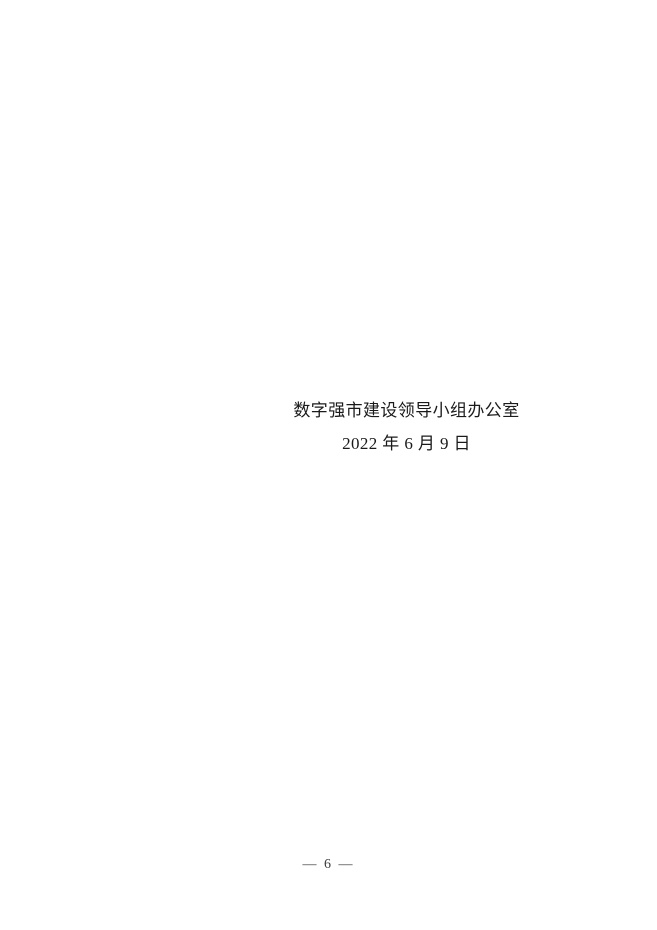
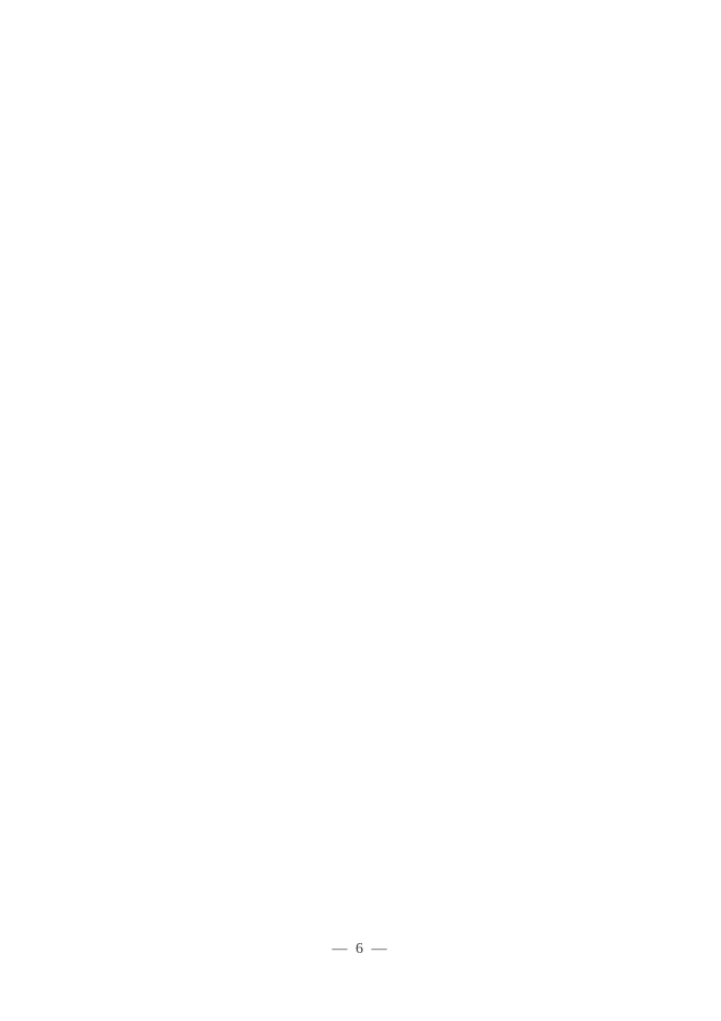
- 数字强市建设领导小组办公室
- 2022 年 6 月 9 日
  — 6 —
